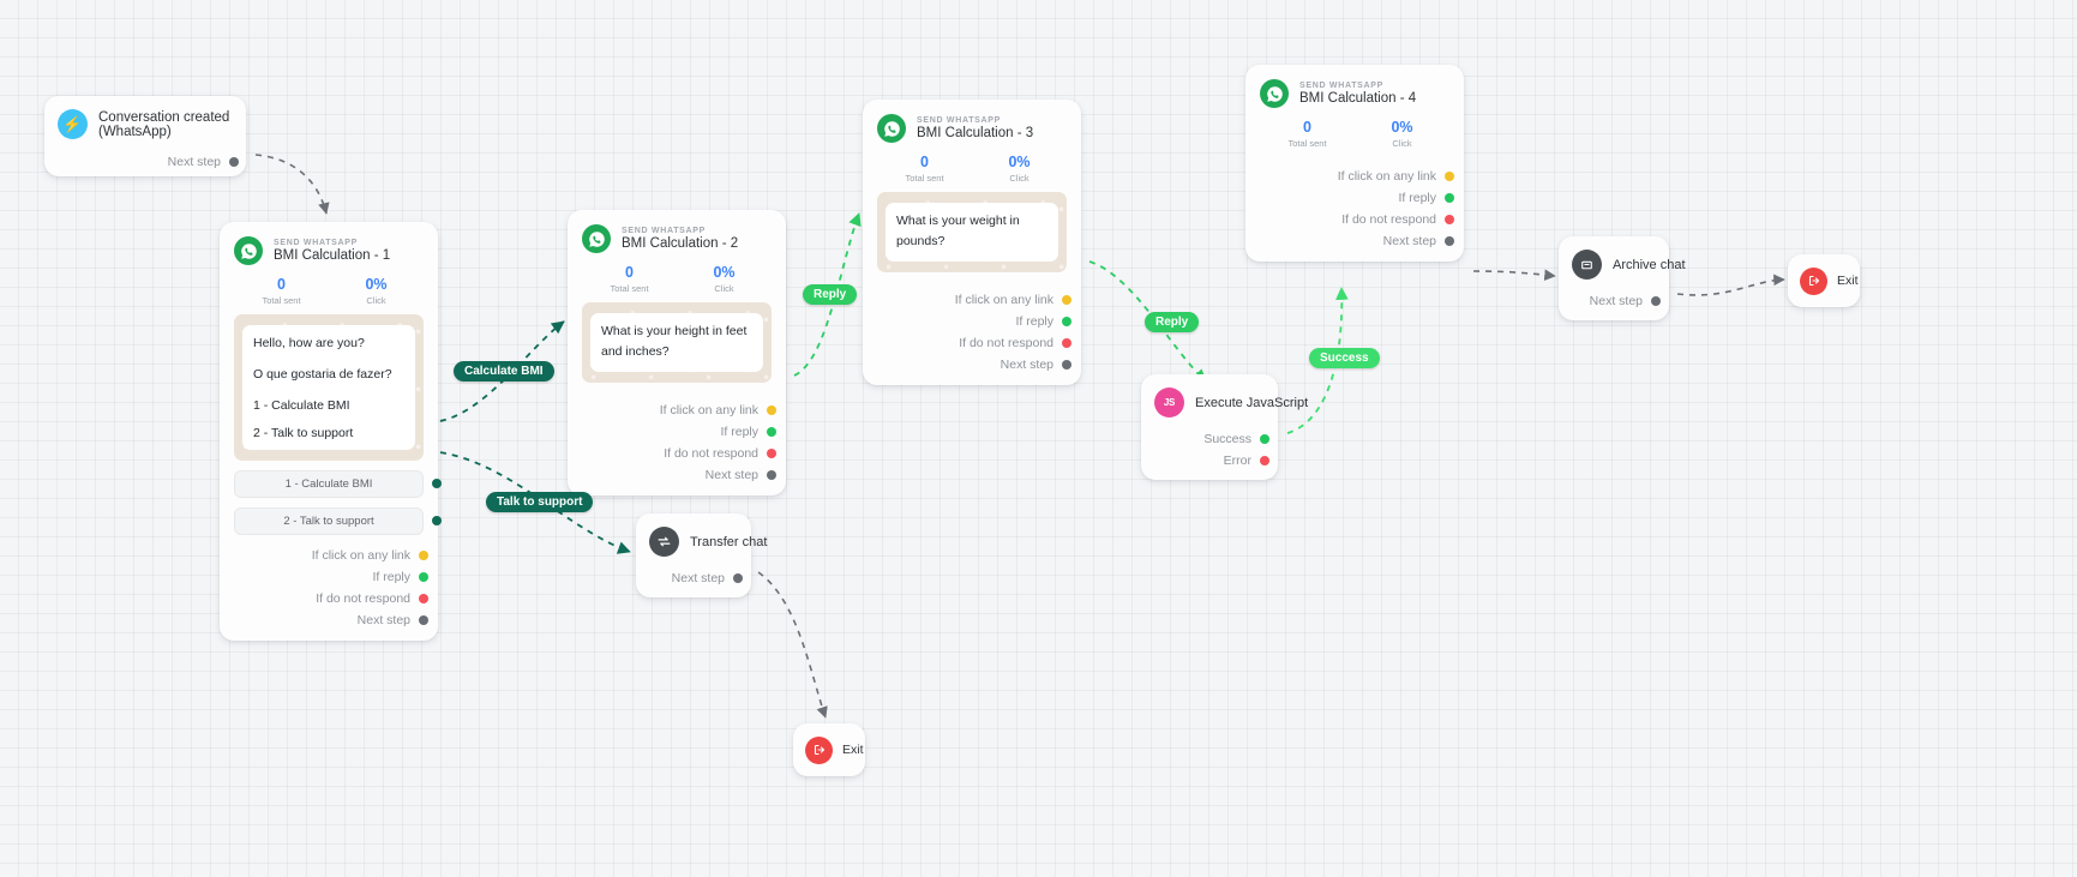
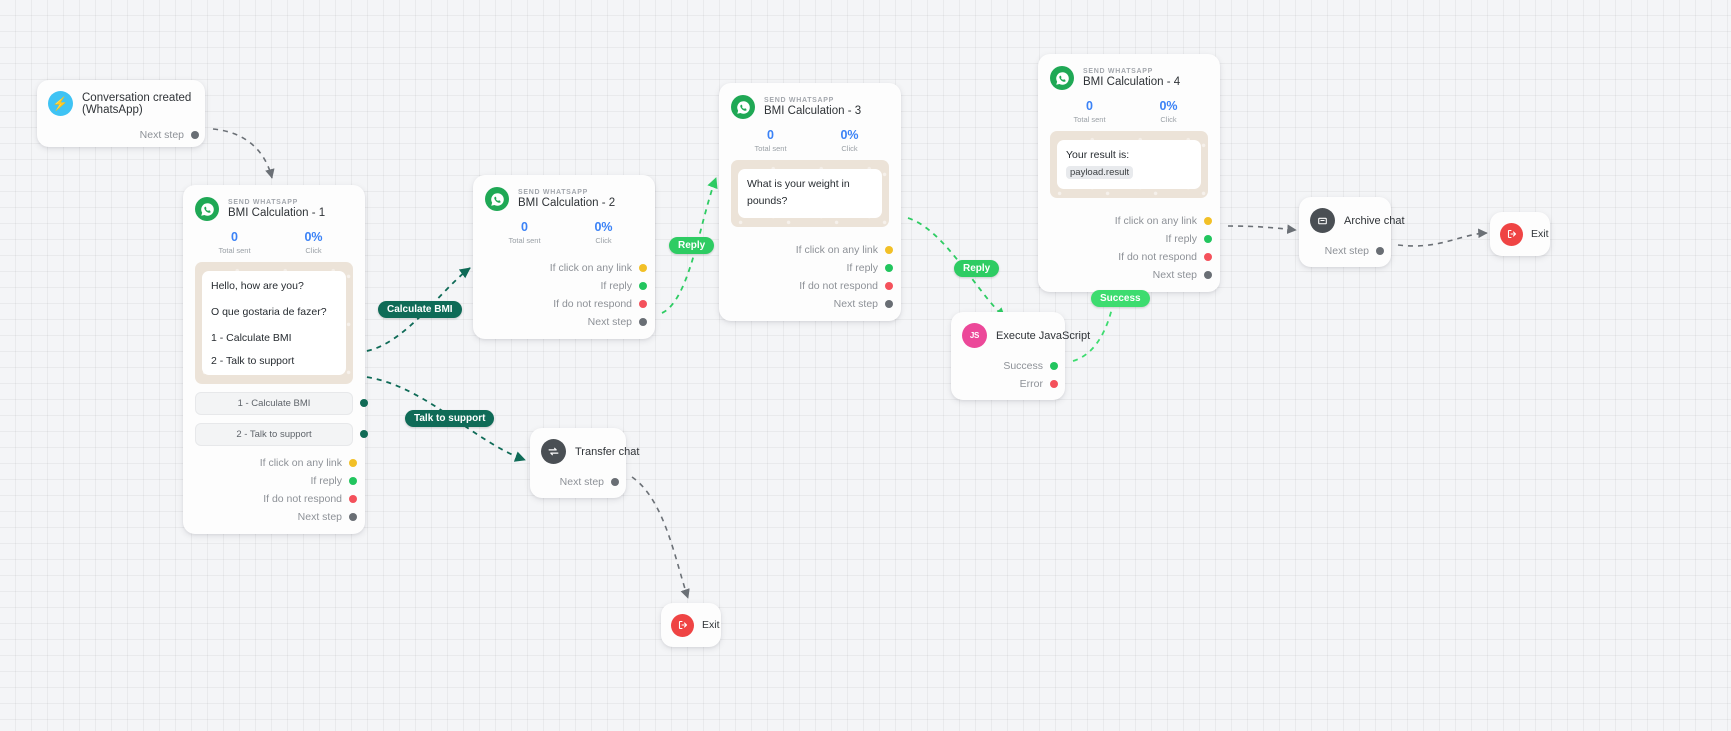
  ⚡
  Conversation created (WhatsApp)
  Next step
  BMI Calculation - 1
  0
  Total sent
  0%
  Click
  Hello, how are you?
  O que gostaria de fazer?
  1 - Calculate BMI
  2 - Talk to support
  1 - Calculate BMI
  2 - Talk to support
  If click on any link
  If reply
  If do not respond
  Next step
  BMI Calculation - 2
  0
  Total sent
  0%
  Click
- What is your height in feet and inches?
  If click on any link
  If reply
  If do not respond
  Next step
  BMI Calculation - 3
  0
  Total sent
  0%
  Click
  What is your weight in pounds?
  If click on any link
  If reply
  If do not respond
  Next step
  BMI Calculation - 4
  0
  Total sent
  0%
  Click
+ Your result is: payload.result
  If click on any link
  If reply
  If do not respond
  Next step
  Transfer chat
  Next step
  JS
  Execute JavaScript
  Success
  Error
  Archive chat
  Next step
  Exit
  Exit
  Calculate BMI
  Talk to support
  Reply
  Reply
  Success
